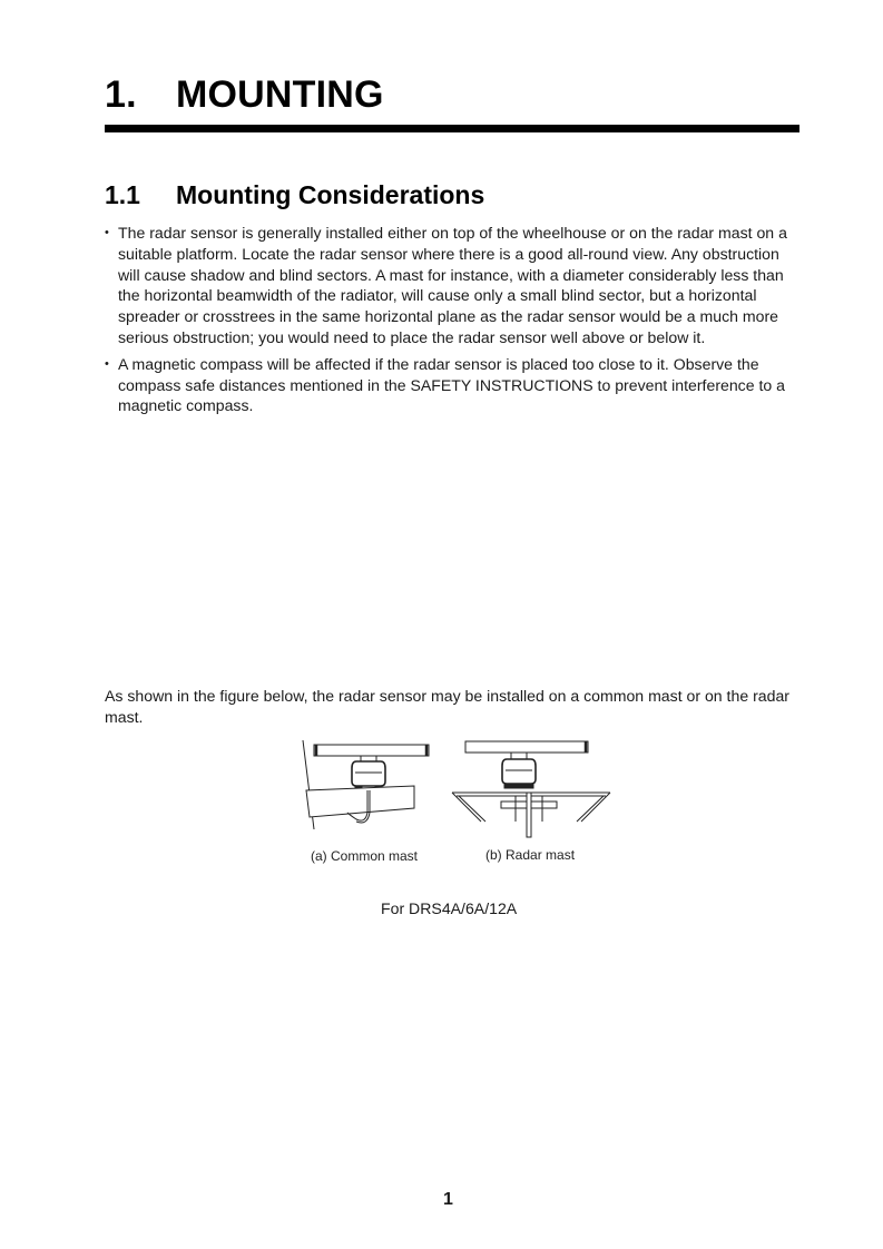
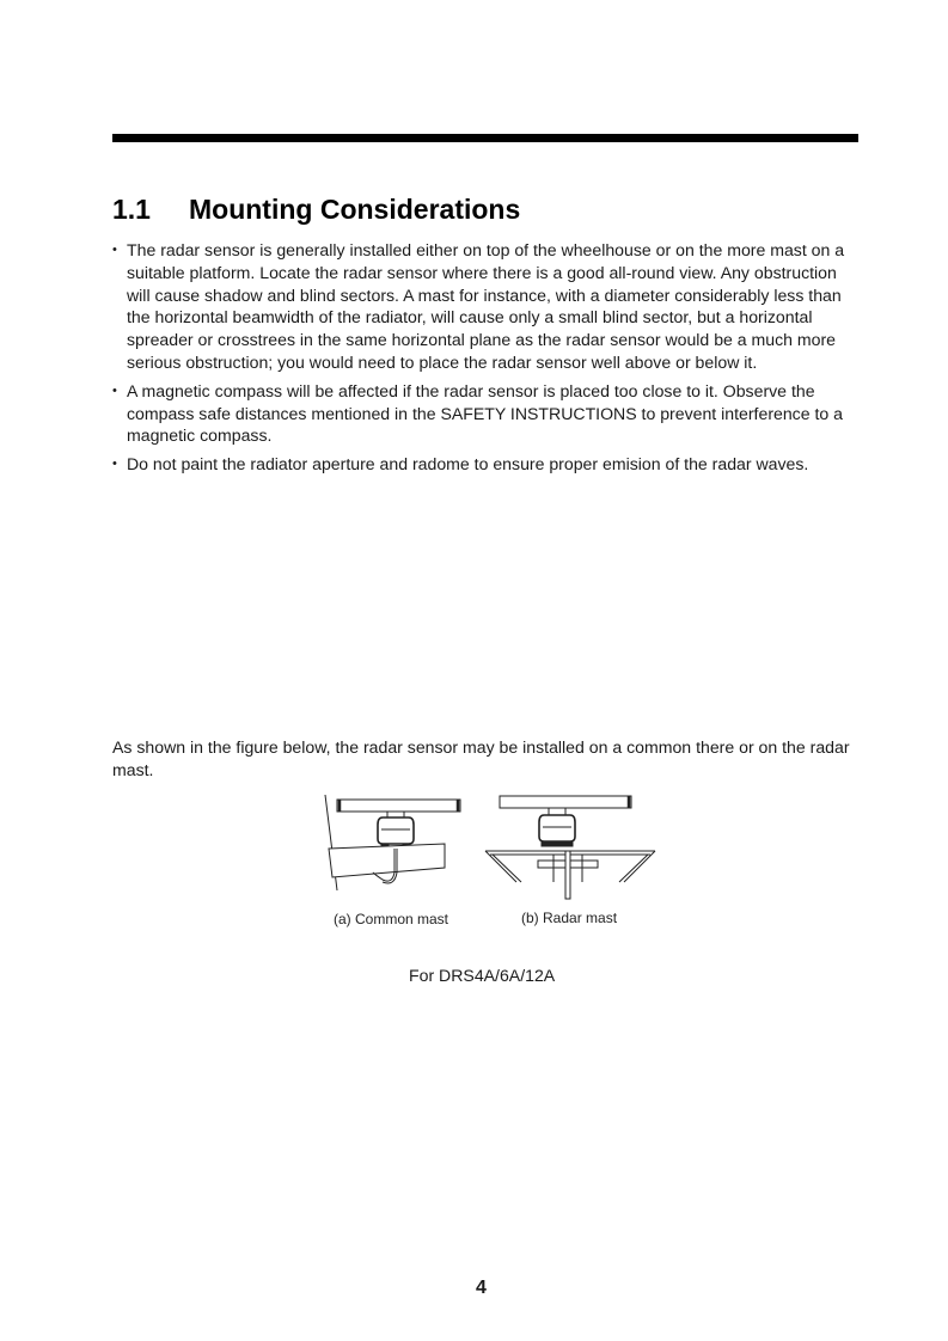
- 1. MOUNTING
  1.1 Mounting Considerations
- The radar sensor is generally installed either on top of the wheelhouse or on the radar mast on a suitable platform. Locate the radar sensor where there is a good all-round view. Any obstruction will cause shadow and blind sectors. A mast for instance, with a diameter considerably less than the horizontal beamwidth of the radiator, will cause only a small blind sector, but a horizontal spreader or crosstrees in the same horizontal plane as the radar sensor would be a much more serious obstruction; you would need to place the radar sensor well above or below it.
+ The radar sensor is generally installed either on top of the wheelhouse or on the more mast on a suitable platform. Locate the radar sensor where there is a good all-round view. Any obstruction will cause shadow and blind sectors. A mast for instance, with a diameter considerably less than the horizontal beamwidth of the radiator, will cause only a small blind sector, but a horizontal spreader or crosstrees in the same horizontal plane as the radar sensor would be a much more serious obstruction; you would need to place the radar sensor well above or below it.
  A magnetic compass will be affected if the radar sensor is placed too close to it. Observe the compass safe distances mentioned in the SAFETY INSTRUCTIONS to prevent interference to a magnetic compass.
+ Do not paint the radiator aperture and radome to ensure proper emision of the radar waves.
- As shown in the figure below, the radar sensor may be installed on a common mast or on the radar mast.
+ As shown in the figure below, the radar sensor may be installed on a common there or on the radar mast.
  (a) Common mast
  (b) Radar mast
  For DRS4A/6A/12A
- 1
+ 4
